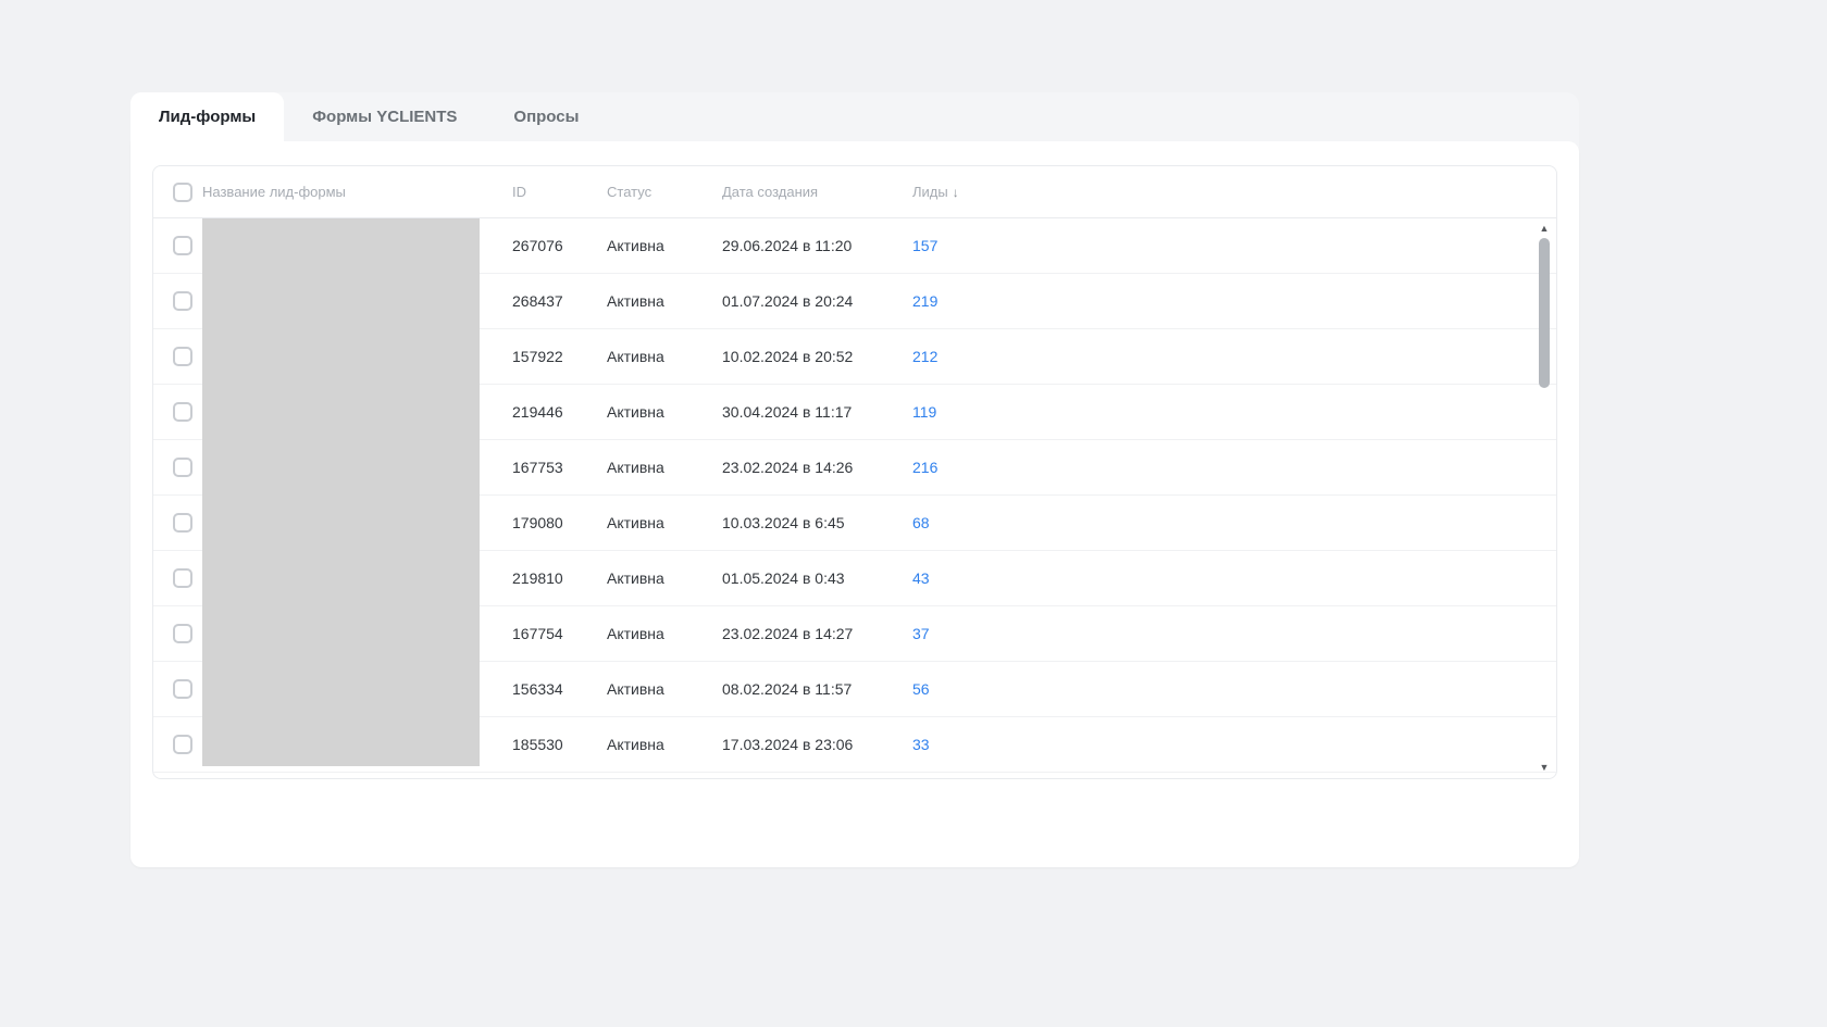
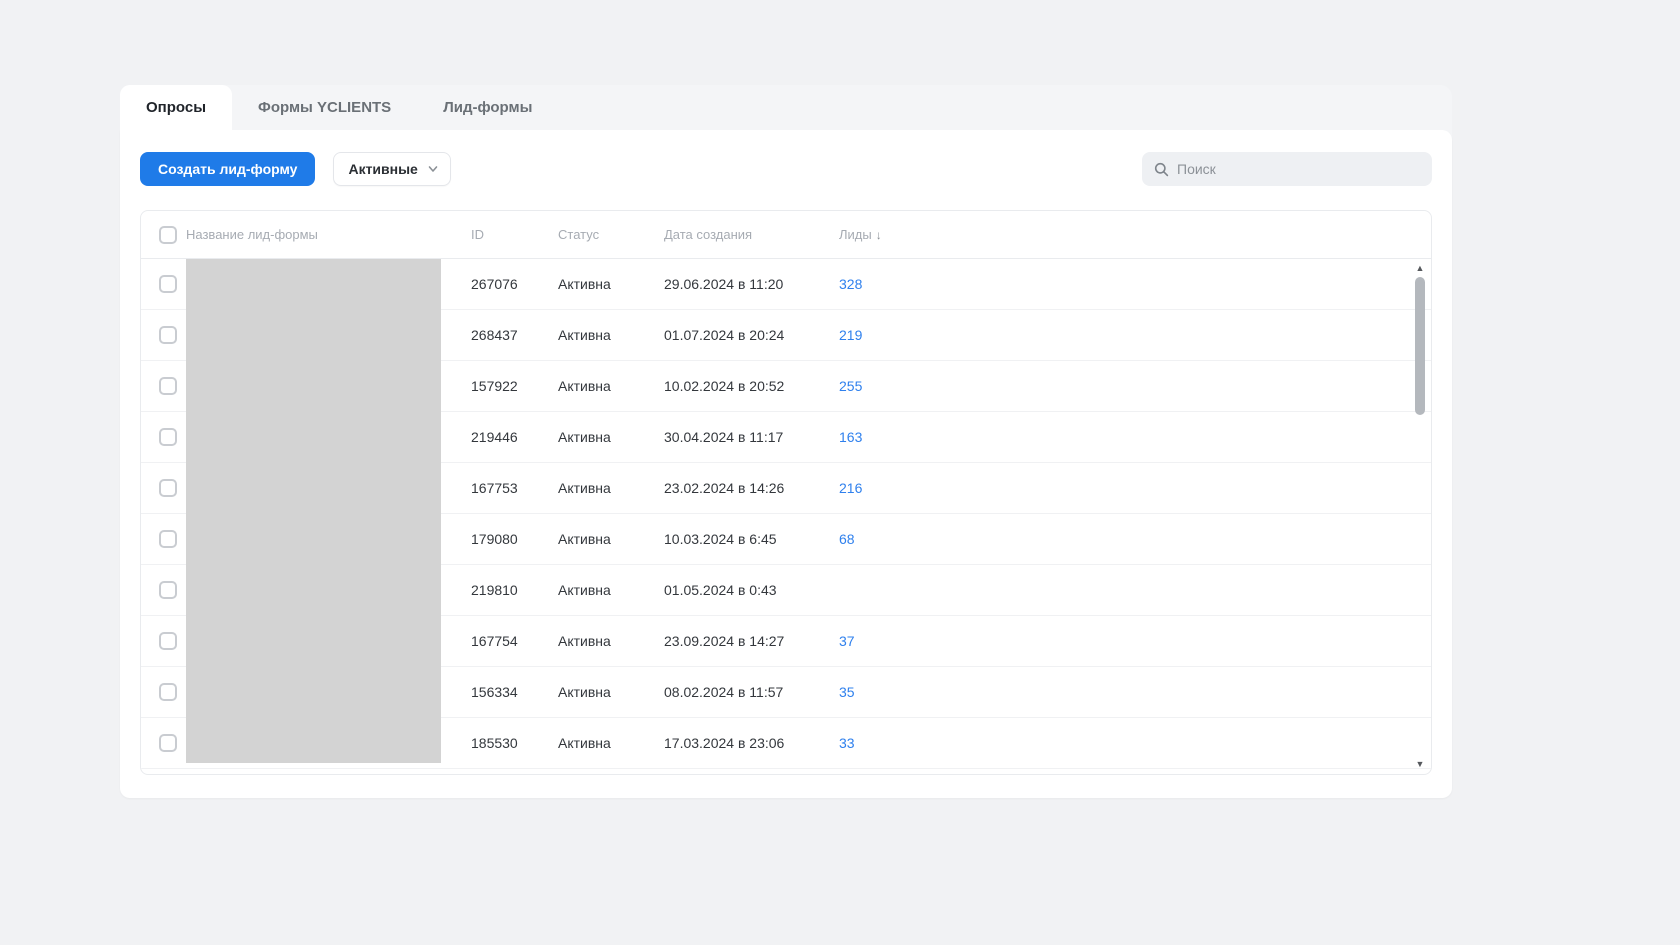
- Лид-формы
+ Опросы
  Формы YCLIENTS
- Опросы
+ Лид-формы
+ Создать лид-форму
+ Активные
+ Поиск
  Название лид-формы
  ID
  Статус
  Дата создания
  Лиды ↓
  267076
  Активна
  29.06.2024 в 11:20
- 157
+ 328
  268437
  Активна
  01.07.2024 в 20:24
  219
  157922
  Активна
  10.02.2024 в 20:52
- 212
+ 255
  219446
  Активна
  30.04.2024 в 11:17
- 119
+ 163
  167753
  Активна
  23.02.2024 в 14:26
  216
  179080
  Активна
  10.03.2024 в 6:45
  68
  219810
  Активна
  01.05.2024 в 0:43
- 43
  167754
  Активна
- 23.02.2024 в 14:27
+ 23.09.2024 в 14:27
  37
  156334
  Активна
  08.02.2024 в 11:57
- 56
+ 35
  185530
  Активна
  17.03.2024 в 23:06
  33
  ▲
  ▼
